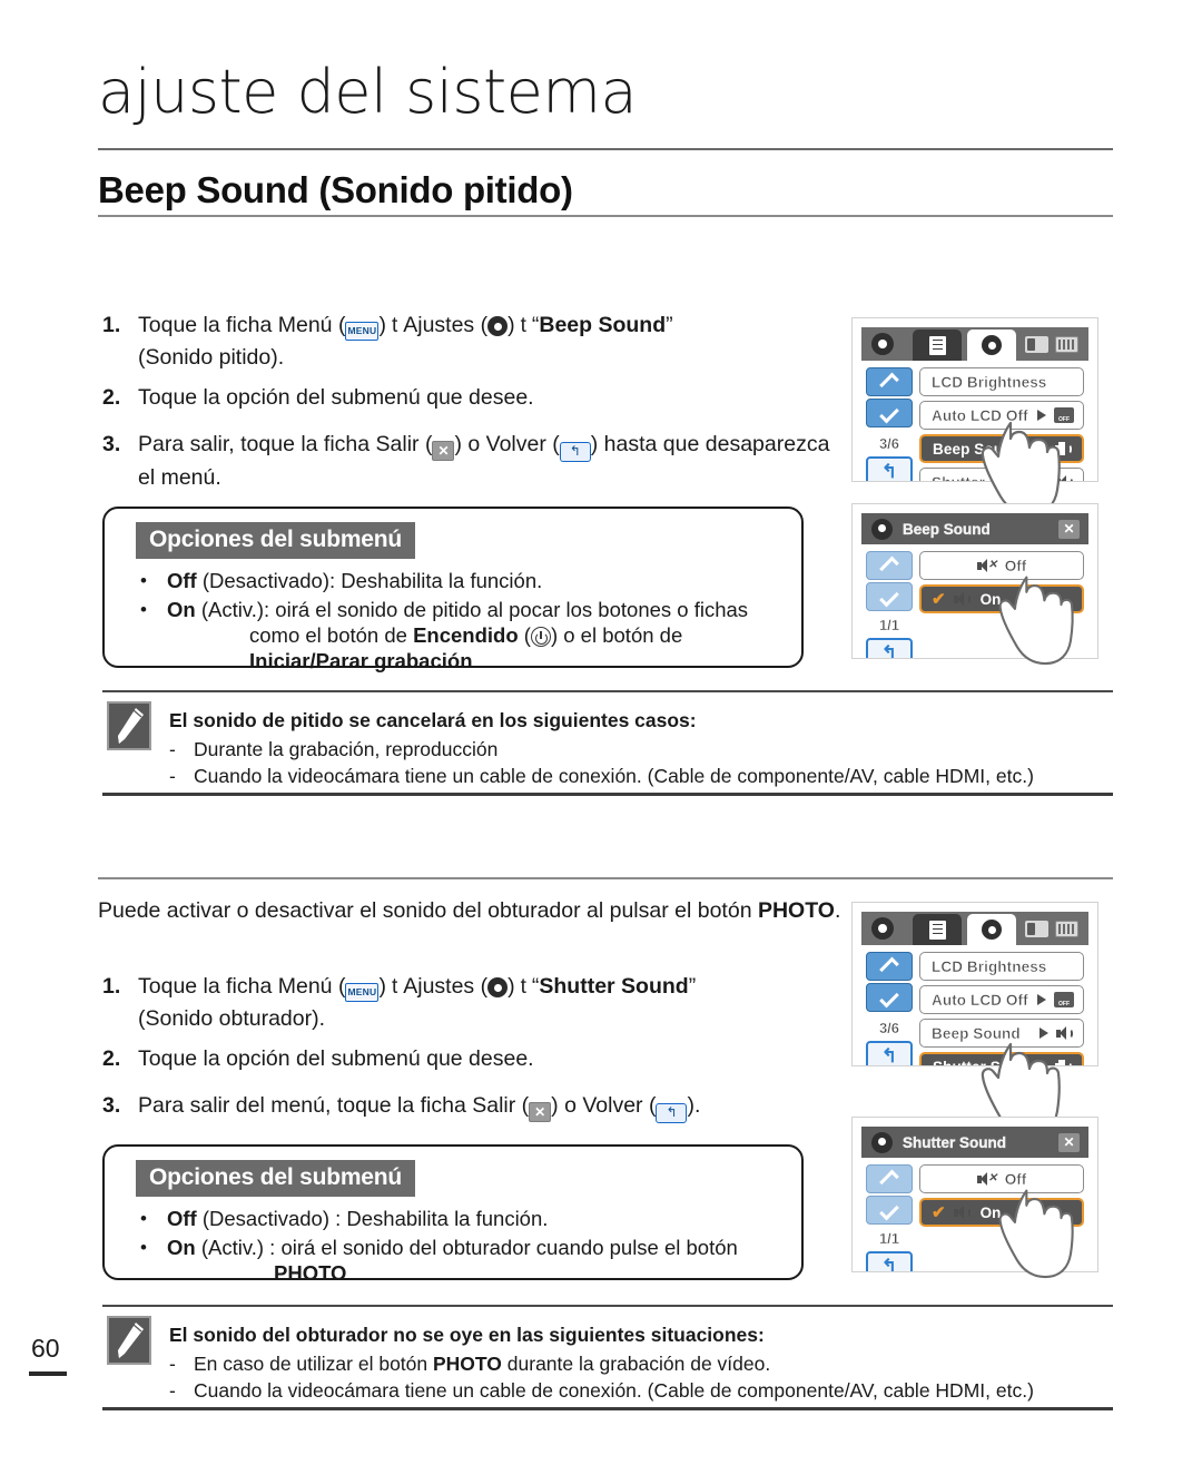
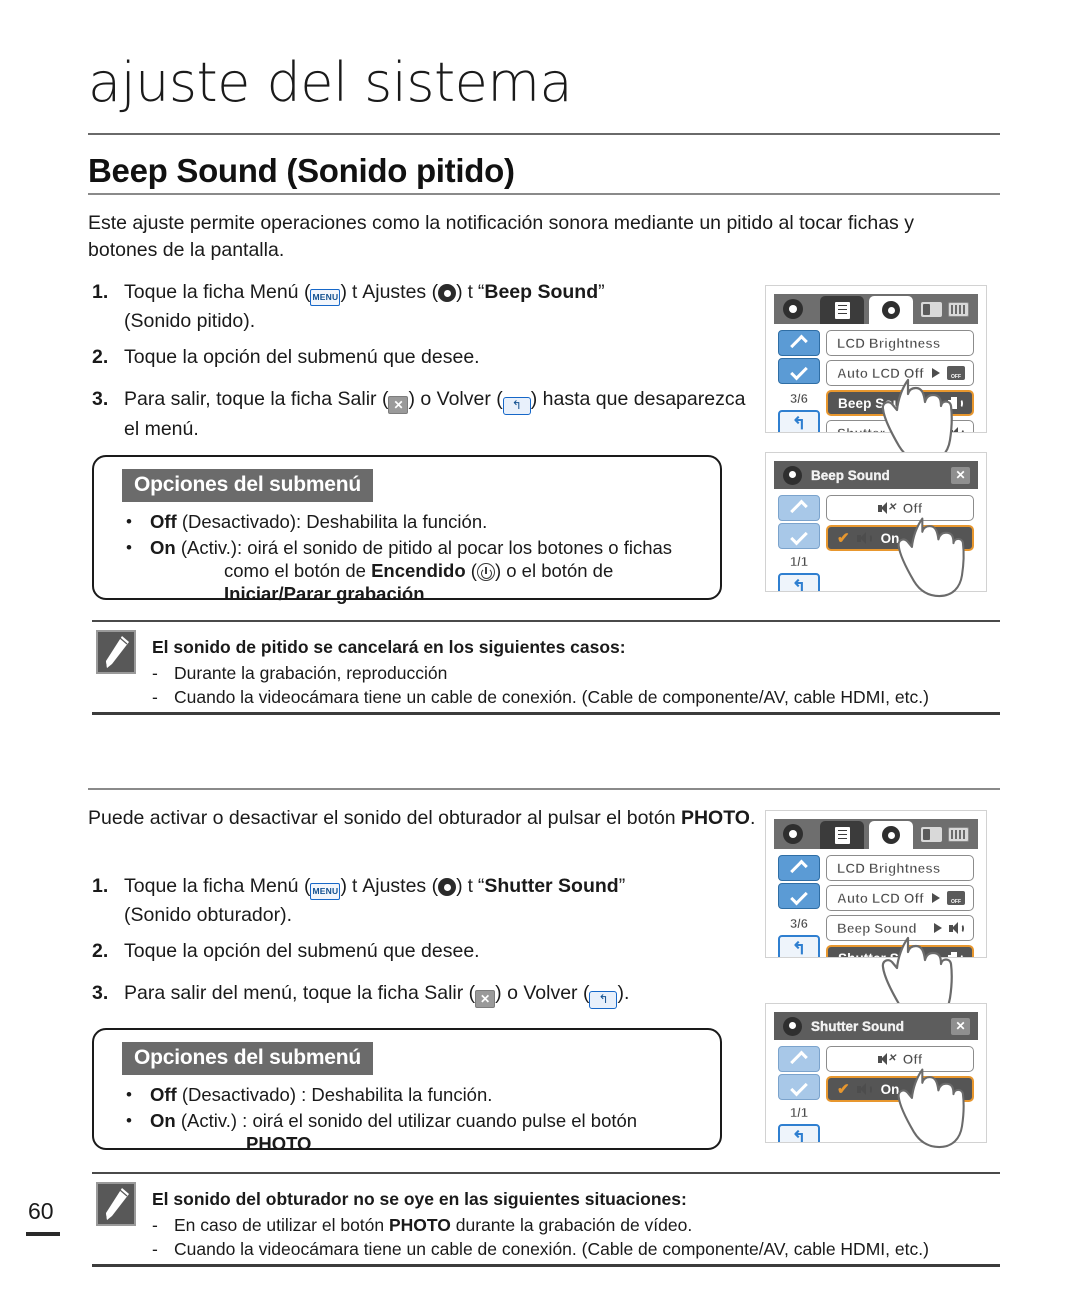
  ajuste del sistema
  Beep Sound (Sonido pitido)
+ Este ajuste permite operaciones como la notificación sonora mediante un pitido al tocar fichas y botones de la pantalla.
  1.
  Toque la ficha Menú ( MENU) t Ajustes ( ) t “Beep Sound”
  (Sonido pitido).
  2.
  Toque la opción del submenú que desee.
  3.
  Para salir, toque la ficha Salir ( ✕ ) o Volver ( ↰ ) hasta que desaparezca el menú.
  Opciones del submenú
  •
  Off (Desactivado): Deshabilita la función.
  •
  On (Activ.): oirá el sonido de pitido al pocar los botones o fichas
  como el botón de Encendido ( ) o el botón de
  Iniciar/Parar grabación.
  El sonido de pitido se cancelará en los siguientes casos:
  -
  Durante la grabación, reproducción
  -
  Cuando la videocámara tiene un cable de conexión. (Cable de componente/AV, cable HDMI, etc.)
  Puede activar o desactivar el sonido del obturador al pulsar el botón PHOTO.
  1.
  Toque la ficha Menú ( MENU) t Ajustes ( ) t “Shutter Sound”
  (Sonido obturador).
  2.
  Toque la opción del submenú que desee.
  3.
  Para salir del menú, toque la ficha Salir ( ✕ ) o Volver ( ↰ ).
  Opciones del submenú
  •
  Off (Desactivado) : Deshabilita la función.
  •
- On (Activ.) : oirá el sonido del obturador cuando pulse el botón
+ On (Activ.) : oirá el sonido del utilizar cuando pulse el botón
  PHOTO.
  El sonido del obturador no se oye en las siguientes situaciones:
  -
  En caso de utilizar el botón PHOTO durante la grabación de vídeo.
  -
  Cuando la videocámara tiene un cable de conexión. (Cable de componente/AV, cable HDMI, etc.)
  60
  3/6
  ↰
  LCD Brightness
  Auto LCD Off
  Beep Sound
  ✕
  1/1
  ↰
  ✕
  Off
  ✔
  On
  3/6
  ↰
  LCD Brightness
  Auto LCD Off
  Beep Sound
  Shutter Sound
  ✕
  1/1
  ↰
  ✕
  Off
  ✔
  On
